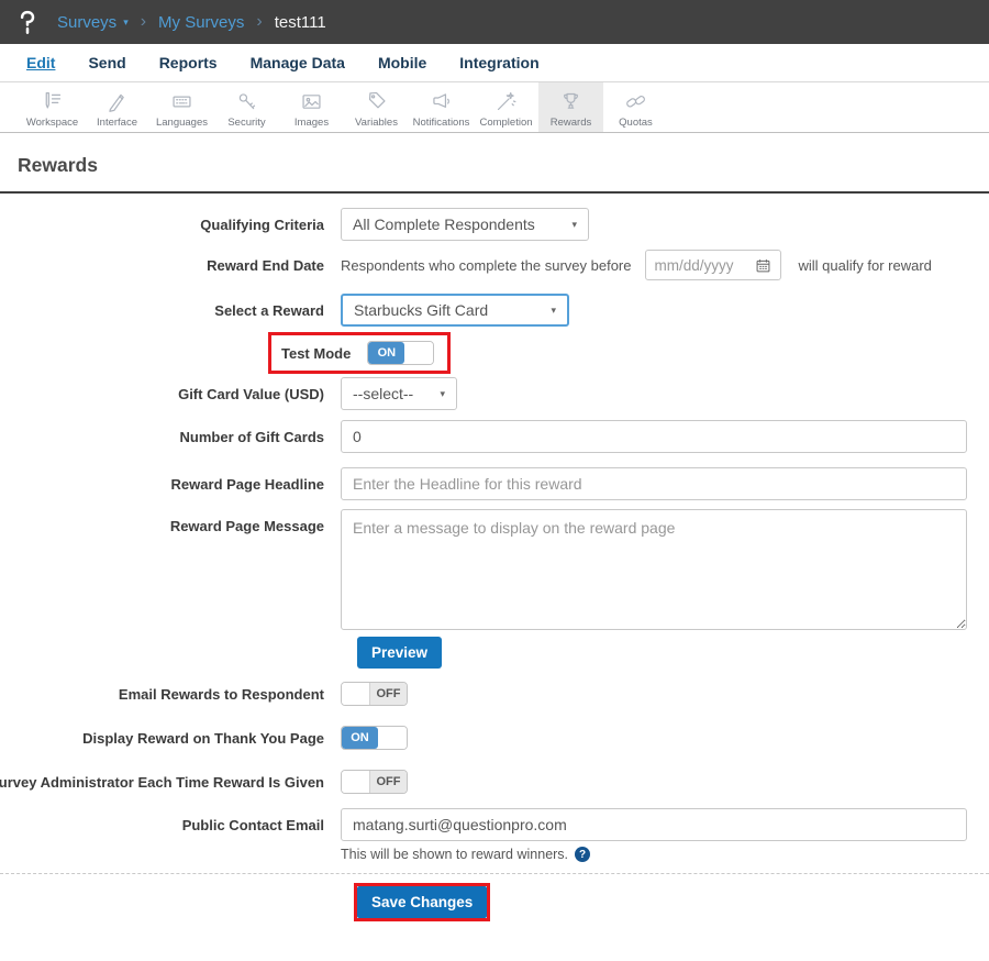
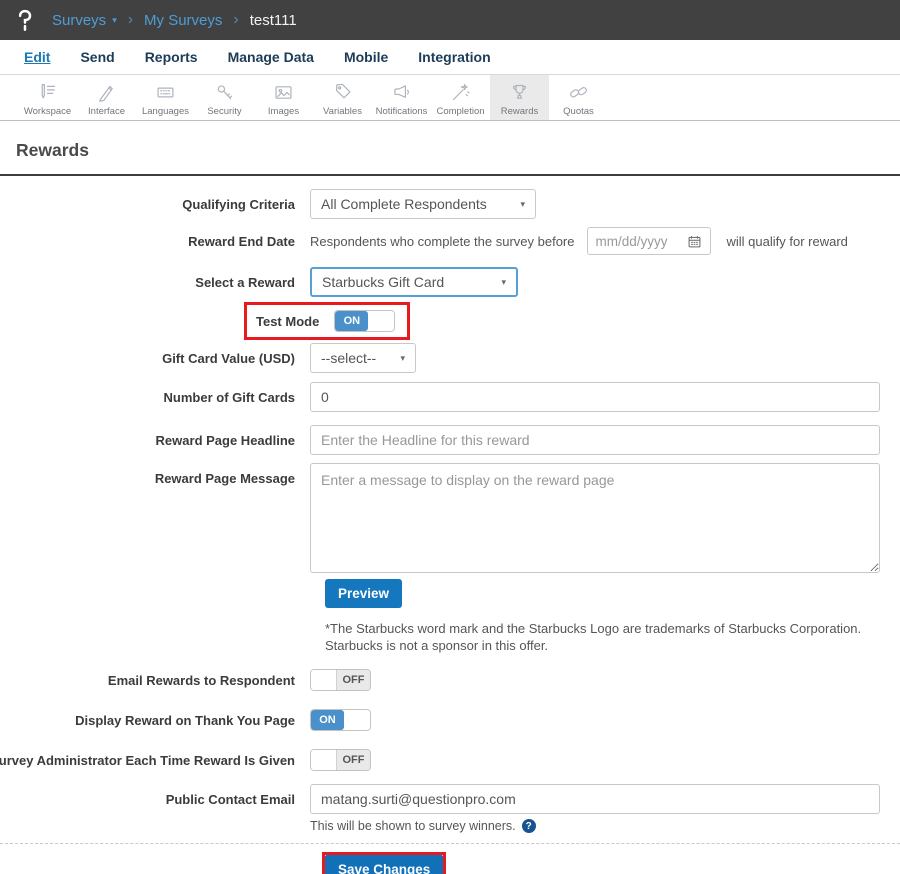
  Surveys
  ▾
  ›
  My Surveys
  ›
  test111
  Edit
  Send
  Reports
  Manage Data
  Mobile
  Integration
  Workspace
  Interface
  Languages
  Security
  Images
  Variables
  Notifications
  Completion
  Rewards
  Quotas
  Rewards
  Qualifying Criteria
  All Complete Respondents
  ▾
  Reward End Date
  Respondents who complete the survey before
  mm/dd/yyyy
  will qualify for reward
  Select a Reward
  Starbucks Gift Card
  ▾
  Test Mode
  ON
  Gift Card Value (USD)
  --select--
  ▾
  Number of Gift Cards
  0
  Reward Page Headline
  Enter the Headline for this reward
  Reward Page Message
  Enter a message to display on the reward page
  Preview
+ *The Starbucks word mark and the Starbucks Logo are trademarks of Starbucks Corporation. Starbucks is not a sponsor in this offer.
  Email Rewards to Respondent
  OFF
  Display Reward on Thank You Page
  ON
  urvey Administrator Each Time Reward Is Given
  OFF
  Public Contact Email
  matang.surti@questionpro.com
- This will be shown to reward winners.
+ This will be shown to survey winners.
  ?
  Save Changes
